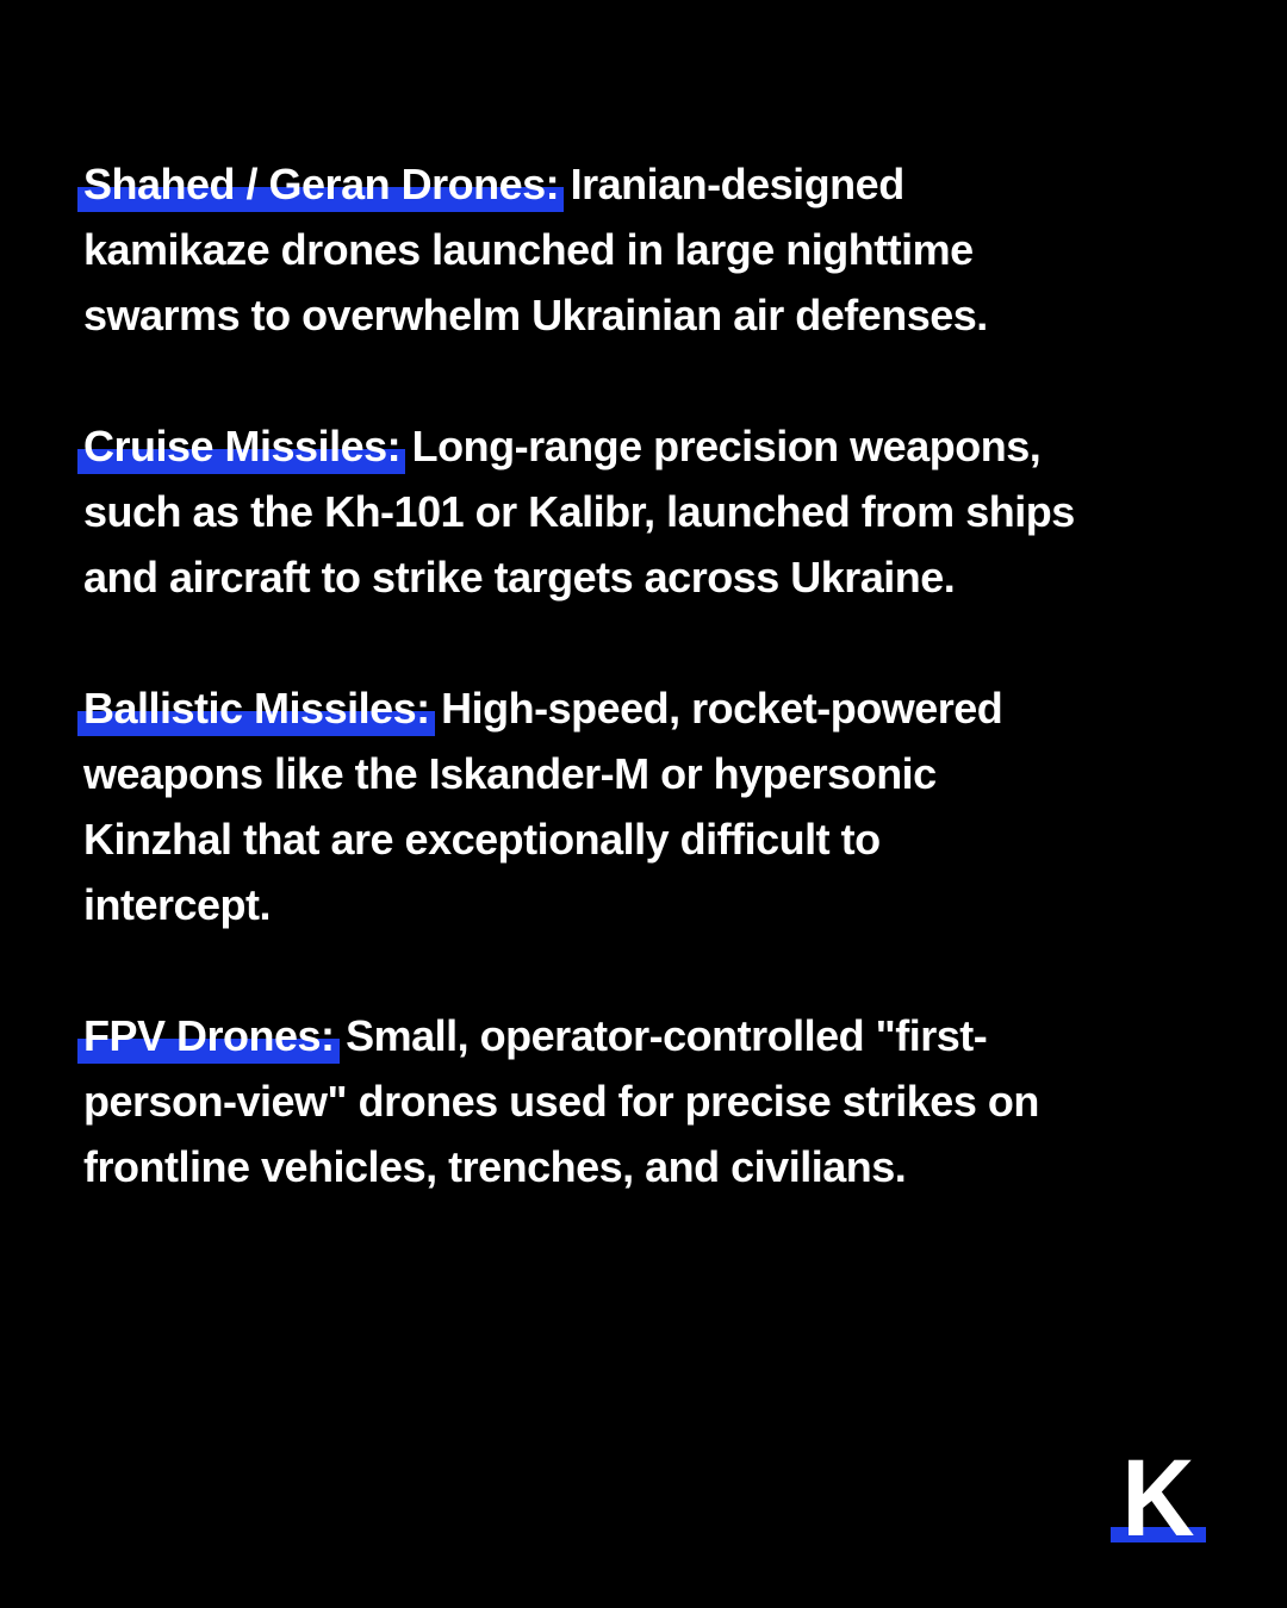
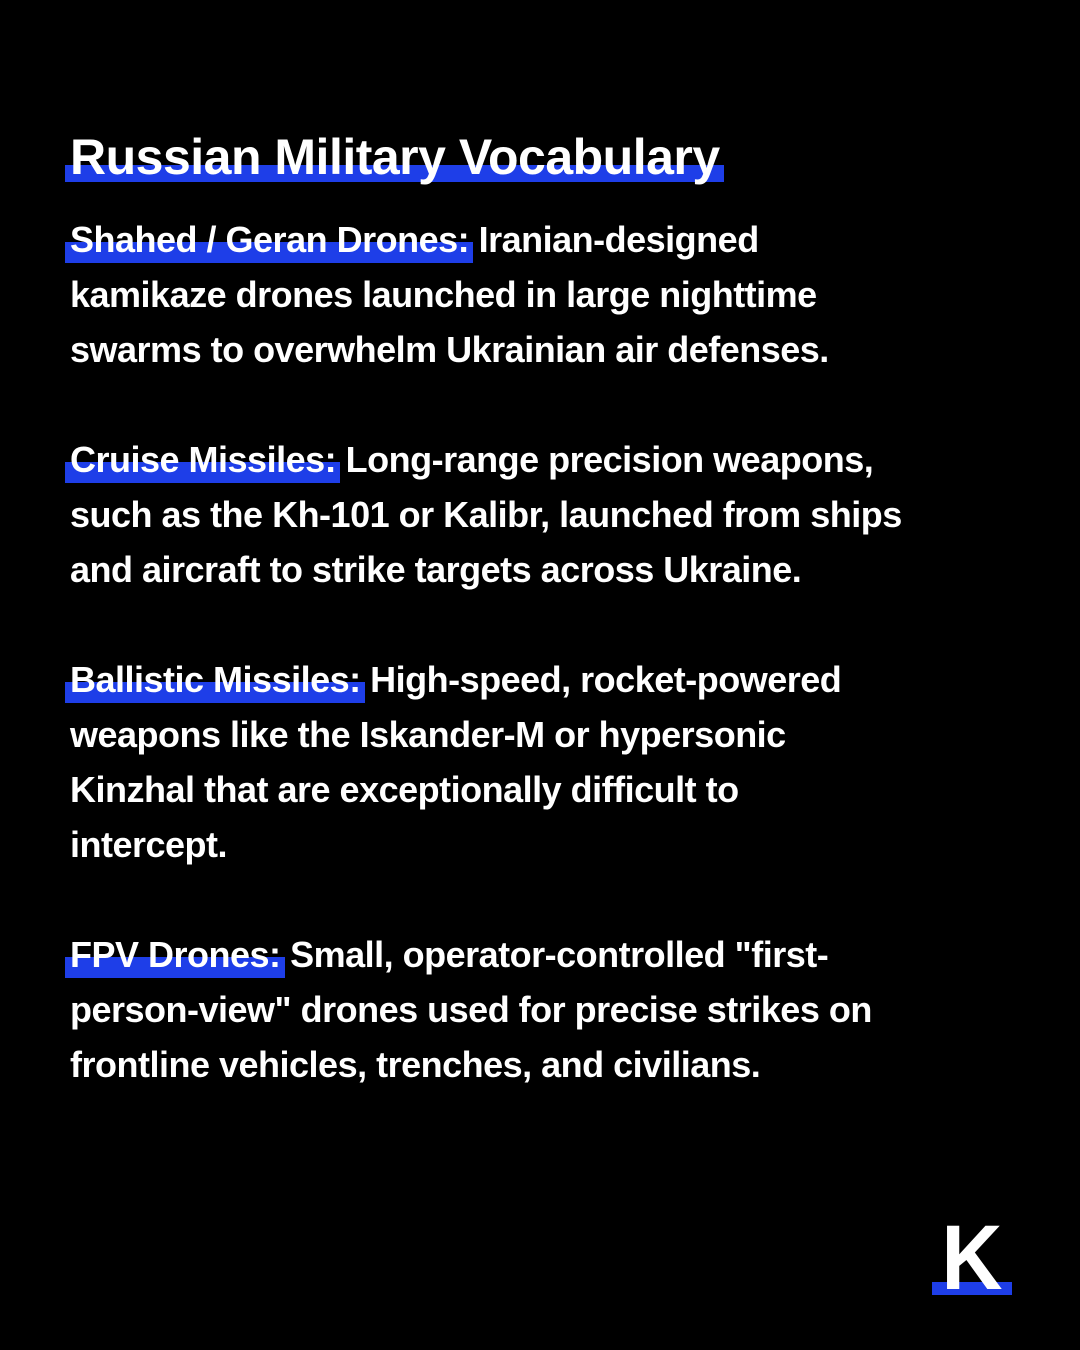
+ Russian Military Vocabulary
  Shahed / Geran Drones: Iranian-designed
  kamikaze drones launched in large nighttime
  swarms to overwhelm Ukrainian air defenses.
  Cruise Missiles: Long-range precision weapons,
  such as the Kh-101 or Kalibr, launched from ships
  and aircraft to strike targets across Ukraine.
  Ballistic Missiles: High-speed, rocket-powered
  weapons like the Iskander-M or hypersonic
  Kinzhal that are exceptionally difficult to
  intercept.
  FPV Drones: Small, operator-controlled "first-
  person-view" drones used for precise strikes on
  frontline vehicles, trenches, and civilians.
  K
